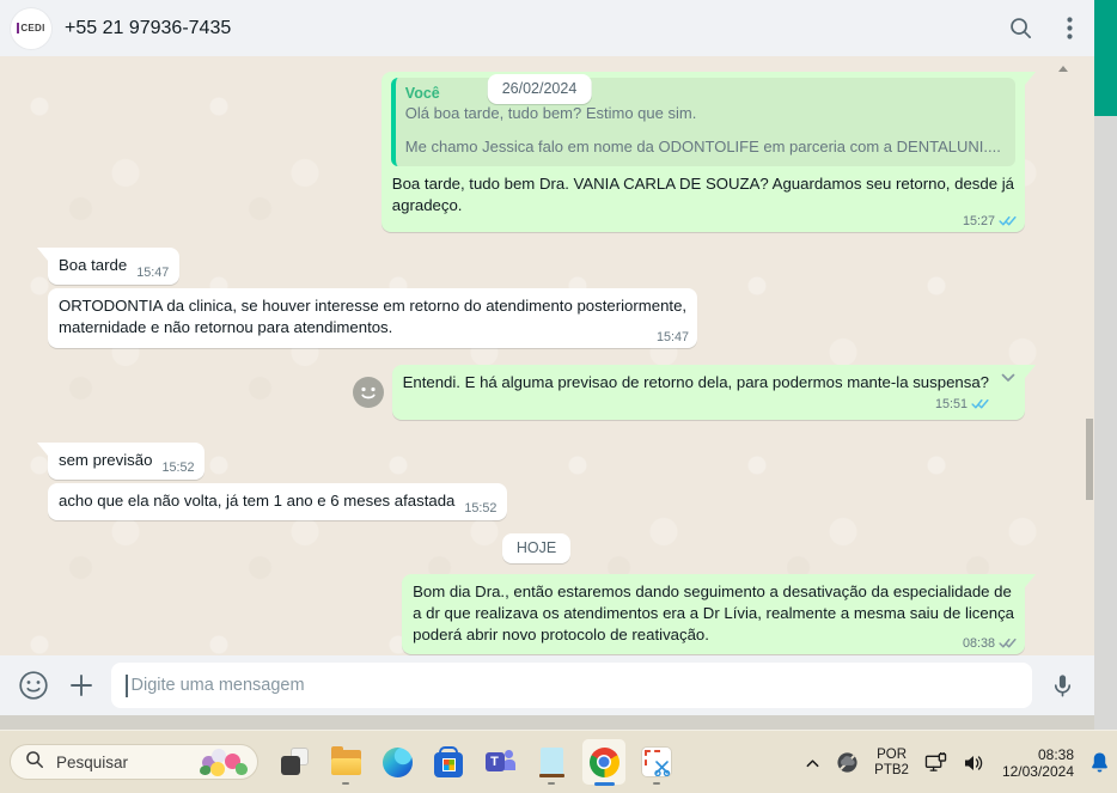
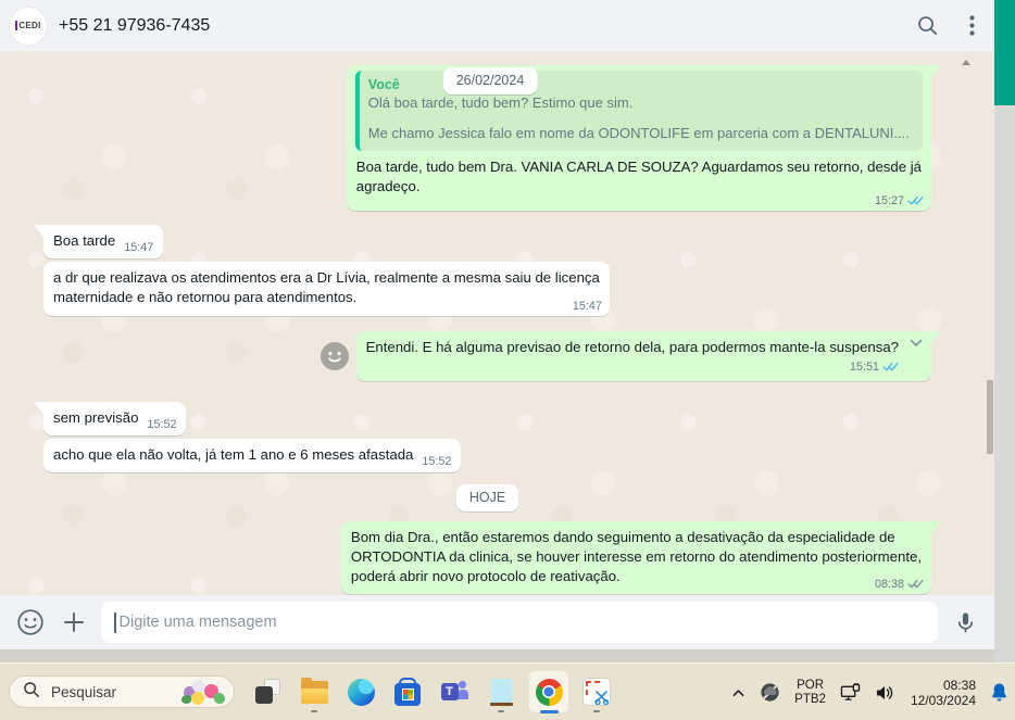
  CEDI
  +55 21 97936-7435
  26/02/2024
  Você
  Olá boa tarde, tudo bem? Estimo que sim.
  Me chamo Jessica falo em nome da ODONTOLIFE em parceria com a DENTALUNI....
  Boa tarde, tudo bem Dra. VANIA CARLA DE SOUZA? Aguardamos seu retorno, desde já
  agradeço.
  15:27
  Boa tarde
  15:47
- ORTODONTIA da clinica, se houver interesse em retorno do atendimento posteriormente,
+ a dr que realizava os atendimentos era a Dr Lívia, realmente a mesma saiu de licença
  maternidade e não retornou para atendimentos.
  15:47
  Entendi. E há alguma previsao de retorno dela, para podermos mante-la suspensa?
  15:51
  sem previsão
  15:52
  acho que ela não volta, já tem 1 ano e 6 meses afastada
  15:52
  HOJE
  Bom dia Dra., então estaremos dando seguimento a desativação da especialidade de
- a dr que realizava os atendimentos era a Dr Lívia, realmente a mesma saiu de licença
+ ORTODONTIA da clinica, se houver interesse em retorno do atendimento posteriormente,
  poderá abrir novo protocolo de reativação.
  08:38
  Digite uma mensagem
  Pesquisar
  T
  POR
  PTB2
  08:38
  12/03/2024
